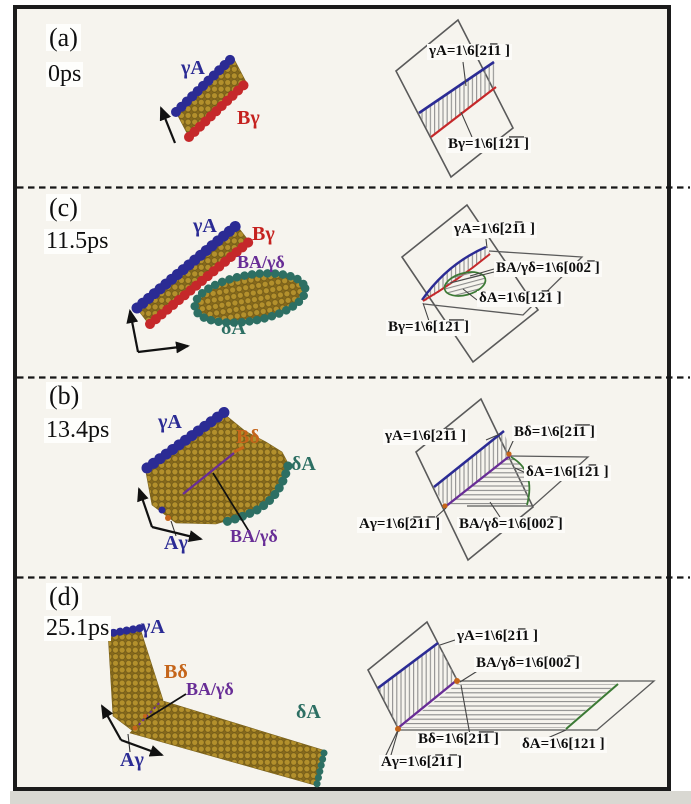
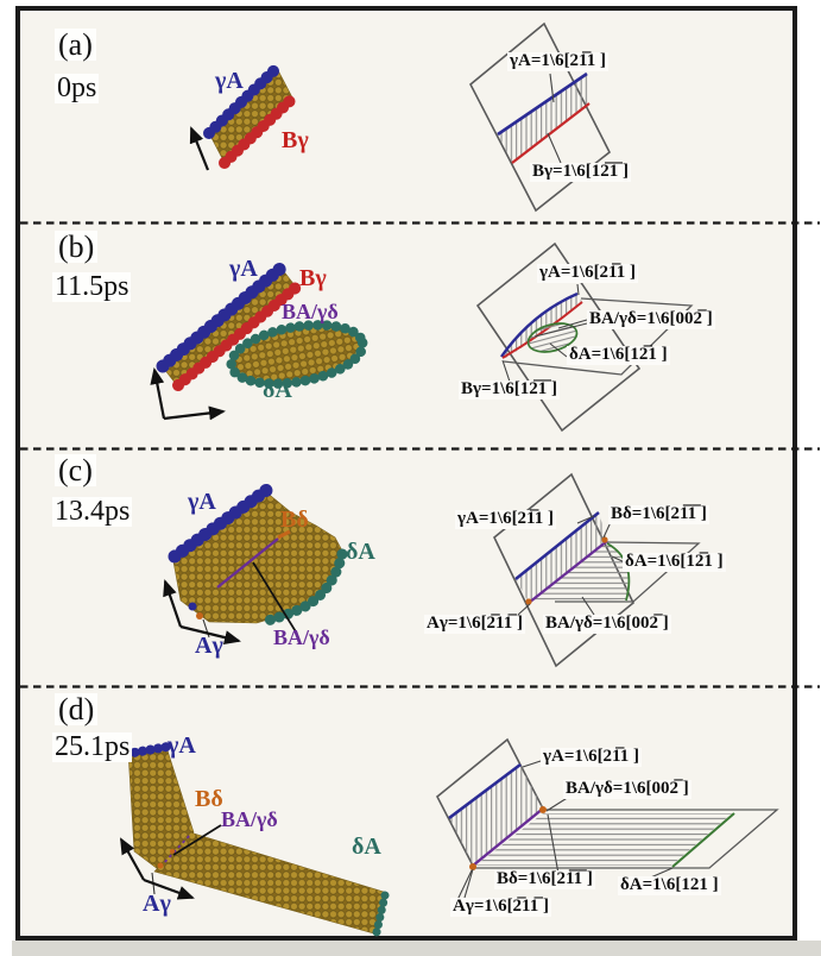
  (a)
  0ps
  γA
  Bγ
  γA=1\6[21̅1 ]
  Bγ=1\6[12̅1̅ ]
- (c)
+ (b)
  11.5ps
  γA
  Bγ
  BA/γδ
  δA
  γA=1\6[21̅1 ]
  BA/γδ=1\6[002̅ ]
  δA=1\6[12̅1 ]
  Bγ=1\6[12̅1̅ ]
- (b)
+ (c)
  13.4ps
  γA
  Bδ
  δA
  BA/γδ
  Aγ
  γA=1\6[21̅1 ]
  Bδ=1\6[21̅1̅ ]
  δA=1\6[12̅1 ]
  Aγ=1\6[2̅11̅ ]
  BA/γδ=1\6[002̅ ]
  (d)
  25.1ps
  γA
  Bδ
  BA/γδ
  δA
  Aγ
  γA=1\6[21̅1 ]
  BA/γδ=1\6[002̅ ]
  Bδ=1\6[21̅1̅ ]
  δA=1\6[121 ]
  Aγ=1\6[2̅11̅ ]
